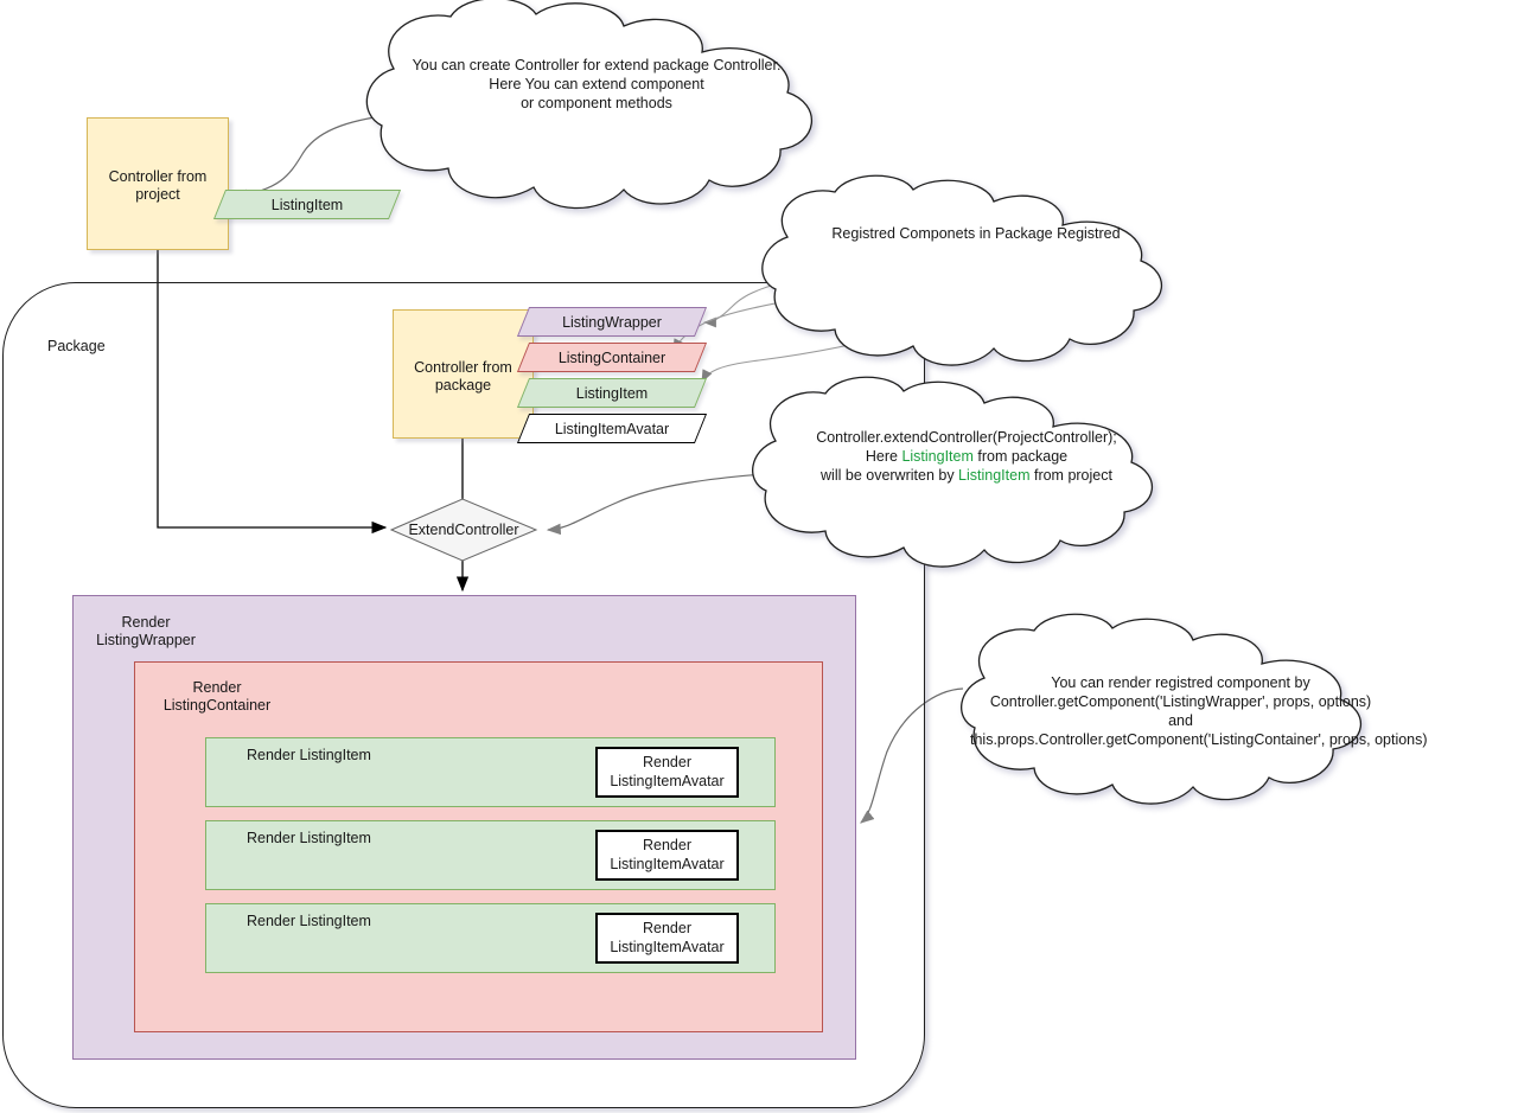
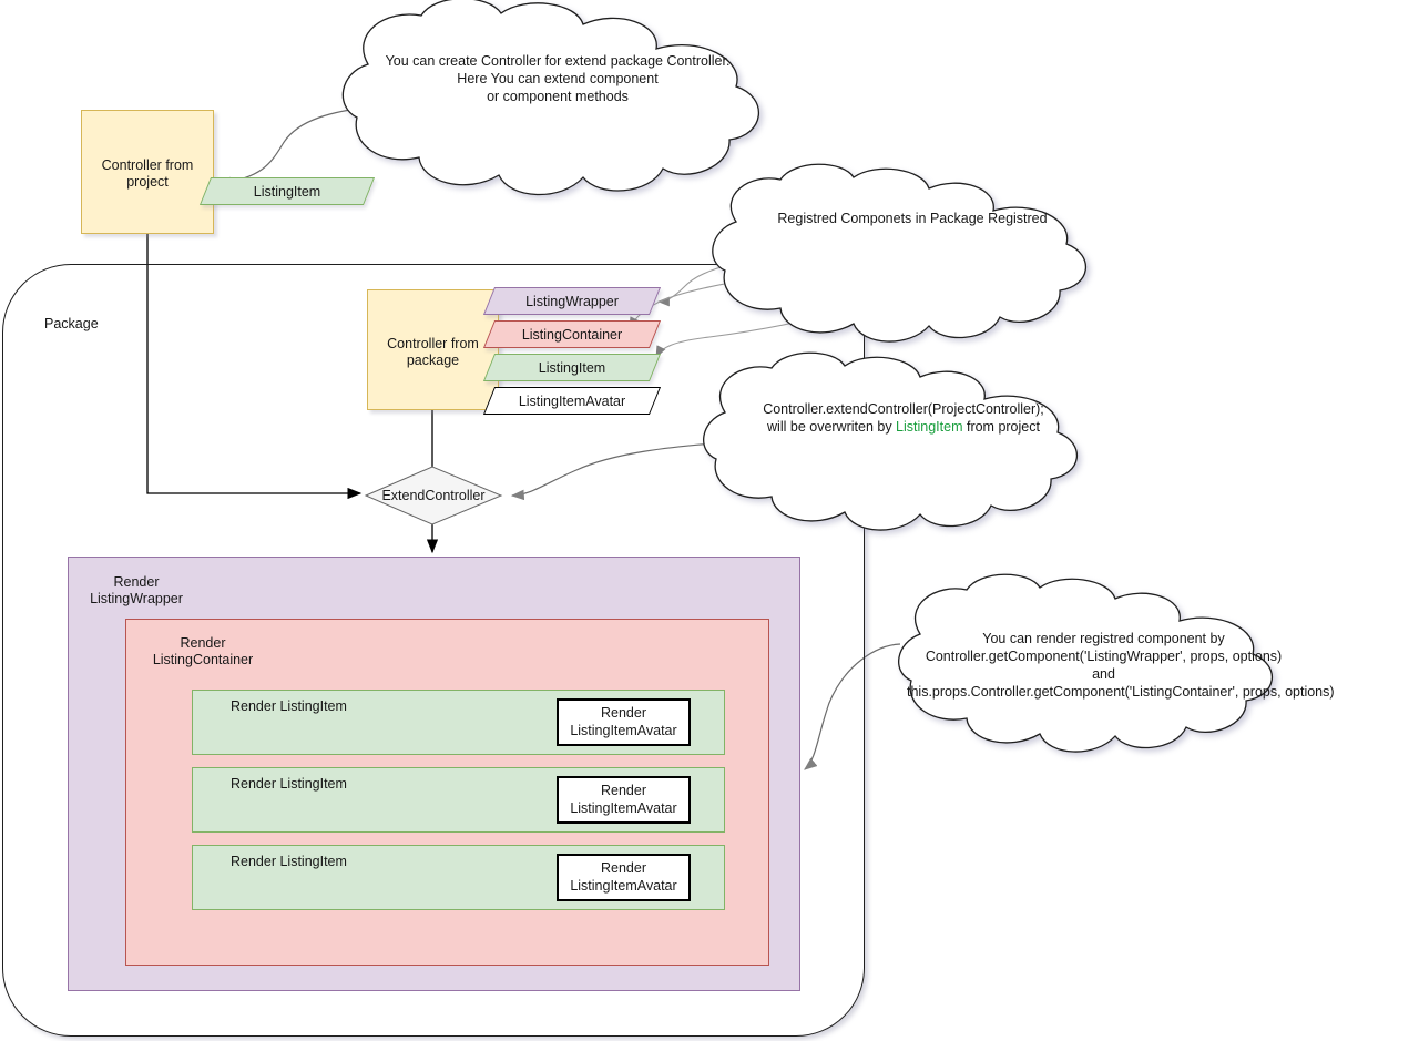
  Package
  Controller from
  project
  ListingItem
  Controller from
  package
  ListingWrapper
  ListingContainer
  ListingItem
  ListingItemAvatar
  ExtendController
  Render
  ListingWrapper
  Render
  ListingContainer
  Render ListingItem
  Render ListingItemAvatar
  Render ListingItem
  Render ListingItemAvatar
  Render ListingItem
  Render ListingItemAvatar
  You can create Controller for extend package Controller.
  Here You can extend component
  or component methods
  Registred Componets in Package Registred
  Controller.extendController(ProjectController);
- Here ListingItem from package
  will be overwriten by ListingItem from project
  You can render registred component by
  Controller.getComponent('ListingWrapper', props, options)
  and
  this.props.Controller.getComponent('ListingContainer', props, options)
